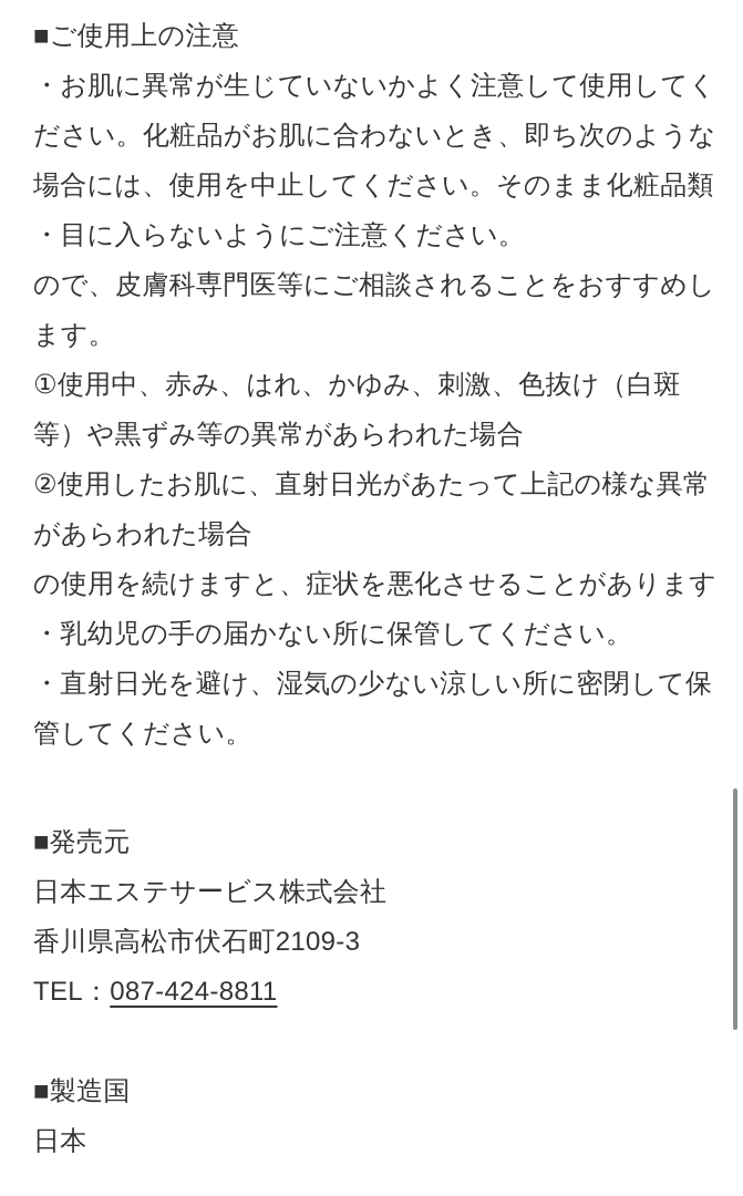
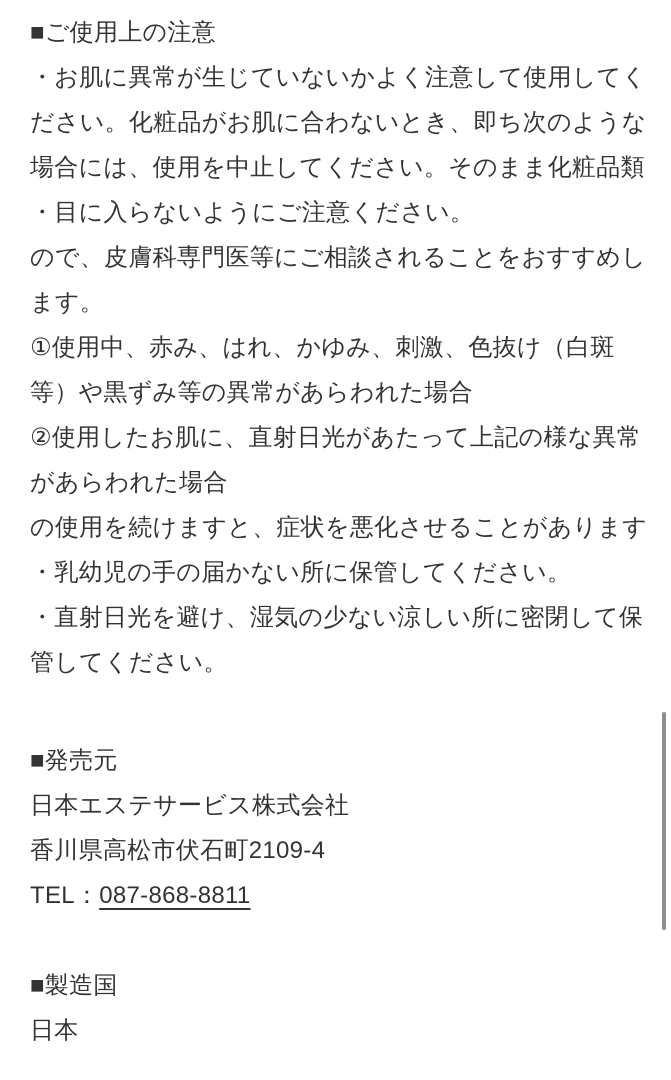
  ■ご使用上の注意
  ・お肌に異常が生じていないかよく注意して使用してく
  ださい。化粧品がお肌に合わないとき、即ち次のような
  場合には、使用を中止してください。そのまま化粧品類
  ・目に入らないようにご注意ください。
  ので、皮膚科専門医等にご相談されることをおすすめし
  ます。
  ①使用中、赤み、はれ、かゆみ、刺激、色抜け（白斑
  等）や黒ずみ等の異常があらわれた場合
  ②使用したお肌に、直射日光があたって上記の様な異常
  があらわれた場合
  の使用を続けますと、症状を悪化させることがあります
  ・乳幼児の手の届かない所に保管してください。
  ・直射日光を避け、湿気の少ない涼しい所に密閉して保
  管してください。
  ■発売元
  日本エステサービス株式会社
- 香川県高松市伏石町2109-3
+ 香川県高松市伏石町2109-4
- TEL：087-424-8811
+ TEL：087-868-8811
  ■製造国
  日本
